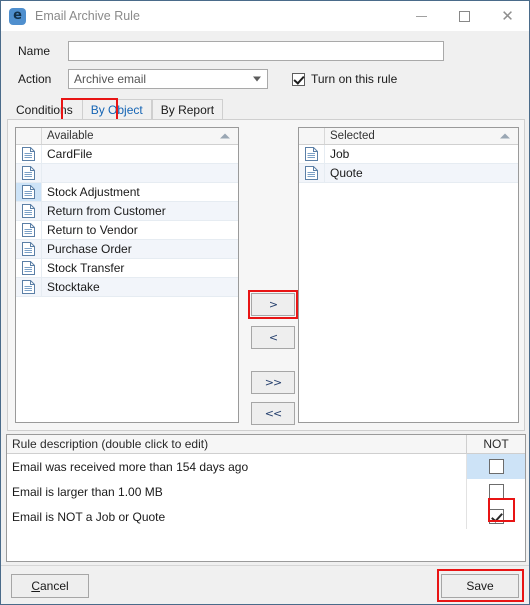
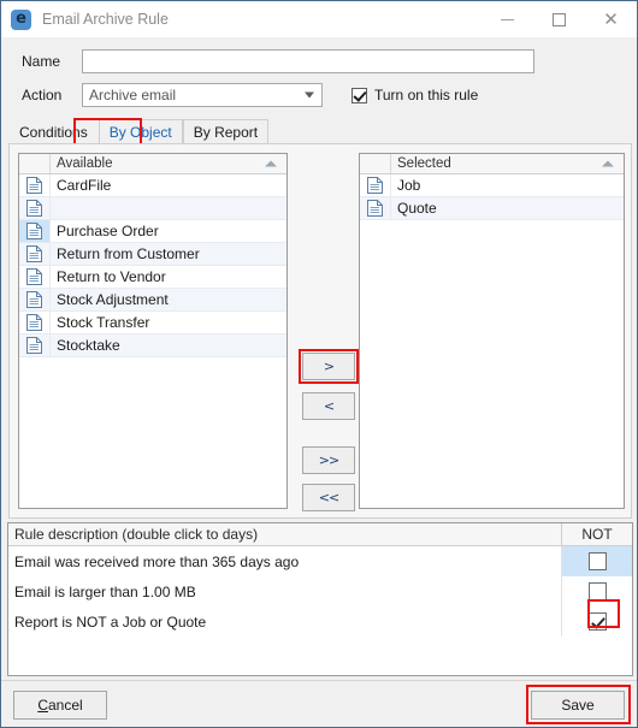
  e
  Email Archive Rule
  ✕
  Name
  Action
  Archive email
  Turn on this rule
  Conditions
  By Object
  By Report
  Available
  CardFile
- Stock Adjustment
+ Purchase Order
  Return from Customer
  Return to Vendor
- Purchase Order
+ Stock Adjustment
  Stock Transfer
  Stocktake
  >
  <
  >>
  <<
  Selected
  Job
  Quote
- Rule description (double click to edit)
+ Rule description (double click to days)
  NOT
- Email was received more than 154 days ago
+ Email was received more than 365 days ago
  Email is larger than 1.00 MB
- Email is NOT a Job or Quote
+ Report is NOT a Job or Quote
  Cancel
  Save
